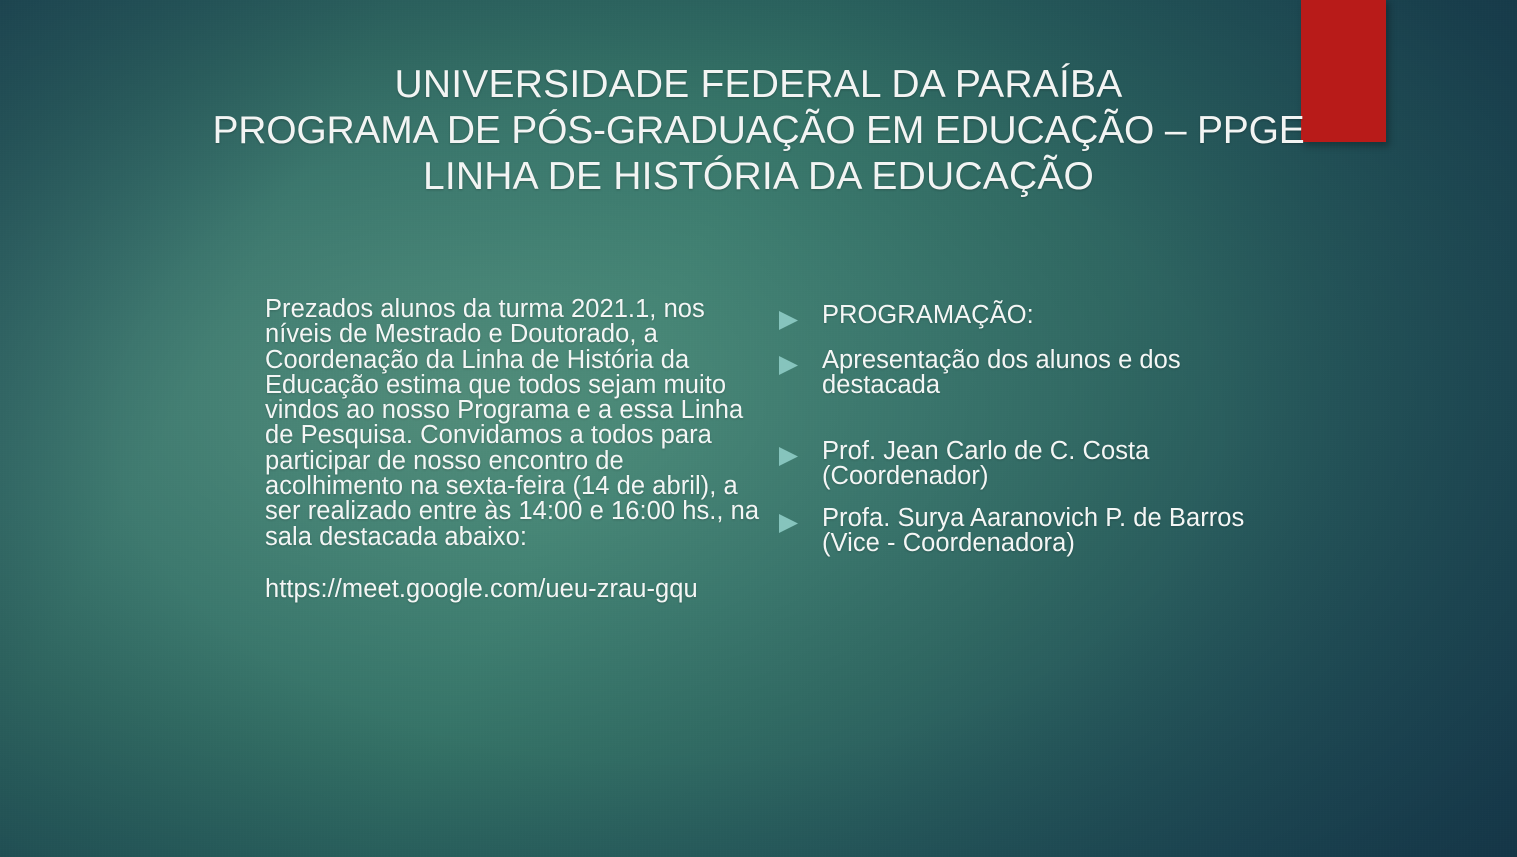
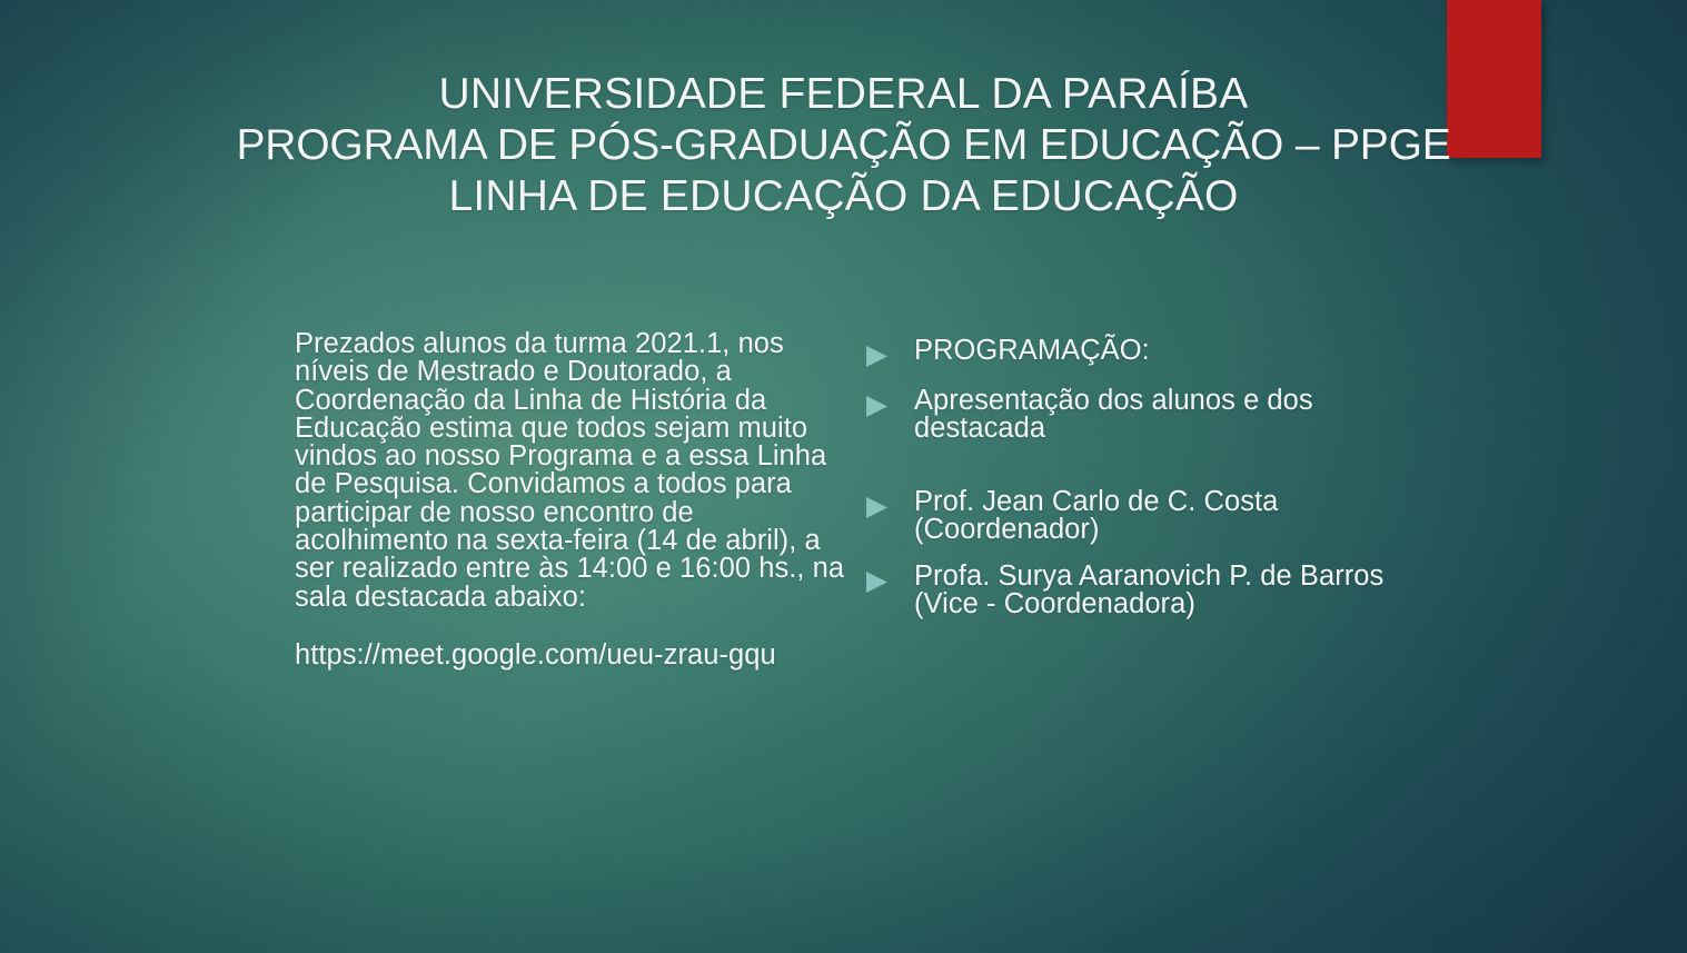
  UNIVERSIDADE FEDERAL DA PARAÍBA
  PROGRAMA DE PÓS-GRADUAÇÃO EM EDUCAÇÃO – PPGE
- LINHA DE HISTÓRIA DA EDUCAÇÃO
+ LINHA DE EDUCAÇÃO DA EDUCAÇÃO
  Prezados alunos da turma 2021.1, nos níveis de Mestrado e Doutorado, a Coordenação da Linha de História da Educação estima que todos sejam muito vindos ao nosso Programa e a essa Linha de Pesquisa. Convidamos a todos para participar de nosso encontro de acolhimento na sexta-feira (14 de abril), a ser realizado entre às 14:00 e 16:00 hs., na sala destacada abaixo:
  https://meet.google.com/ueu-zrau-gqu
  PROGRAMAÇÃO:
  Apresentação dos alunos e dos destacada
  Prof. Jean Carlo de C. Costa (Coordenador)
  Profa. Surya Aaranovich P. de Barros (Vice - Coordenadora)
